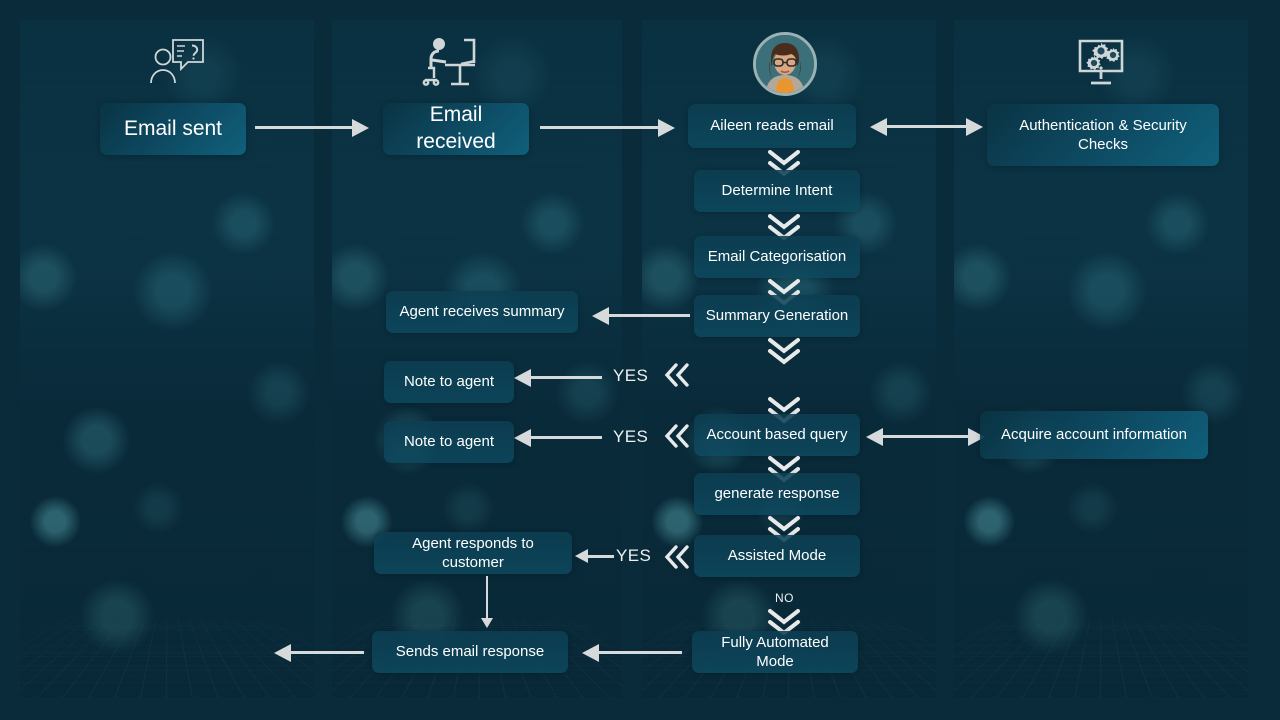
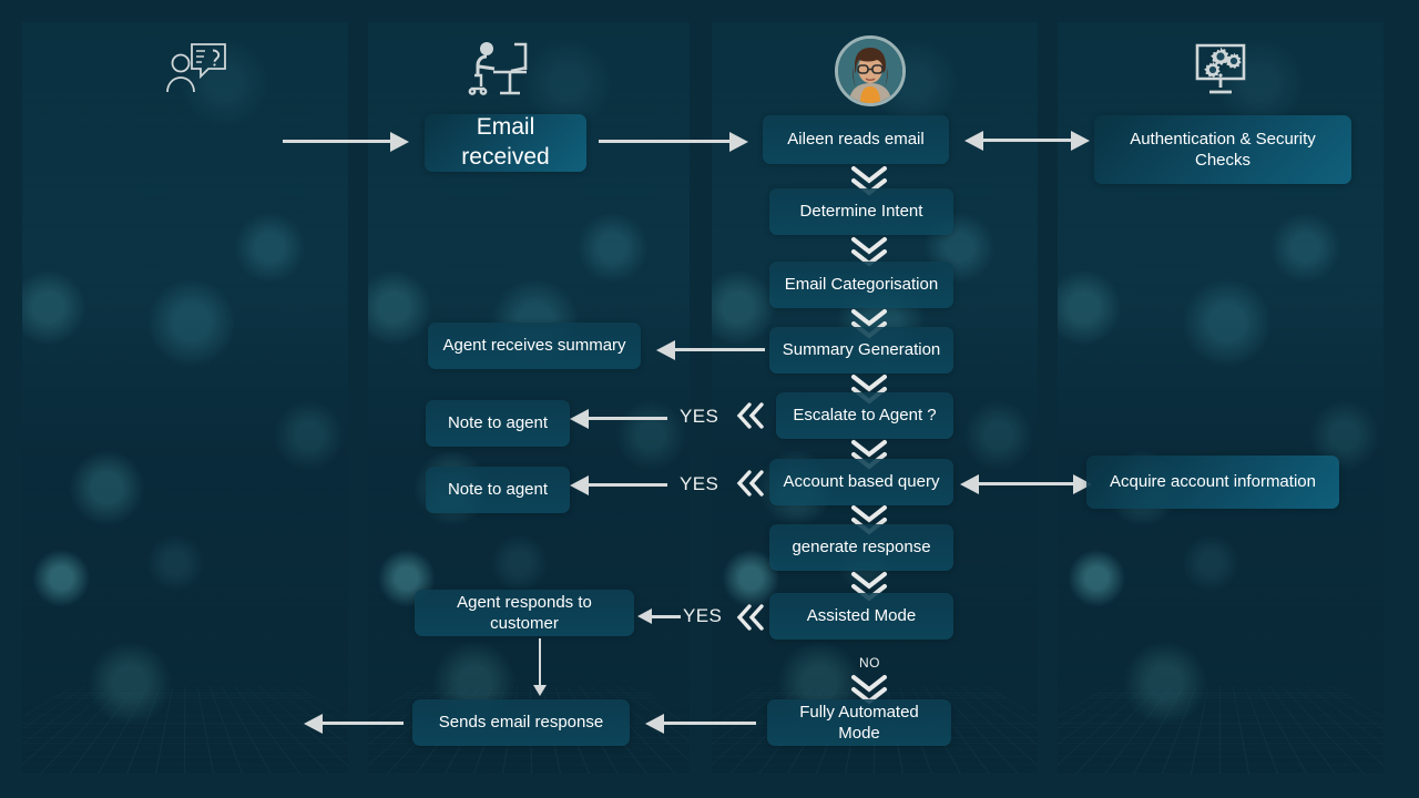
- Email sent
  Email received
  Aileen reads email
  Authentication & Security Checks
  Determine Intent
  Email Categorisation
  Summary Generation
  Agent receives summary
+ Escalate to Agent ?
  YES
  Note to agent
  Account based query
  YES
  Note to agent
  Acquire account information
  generate response
  Assisted Mode
  YES
  Agent responds to customer
  NO
  Fully Automated Mode
  Sends email response
